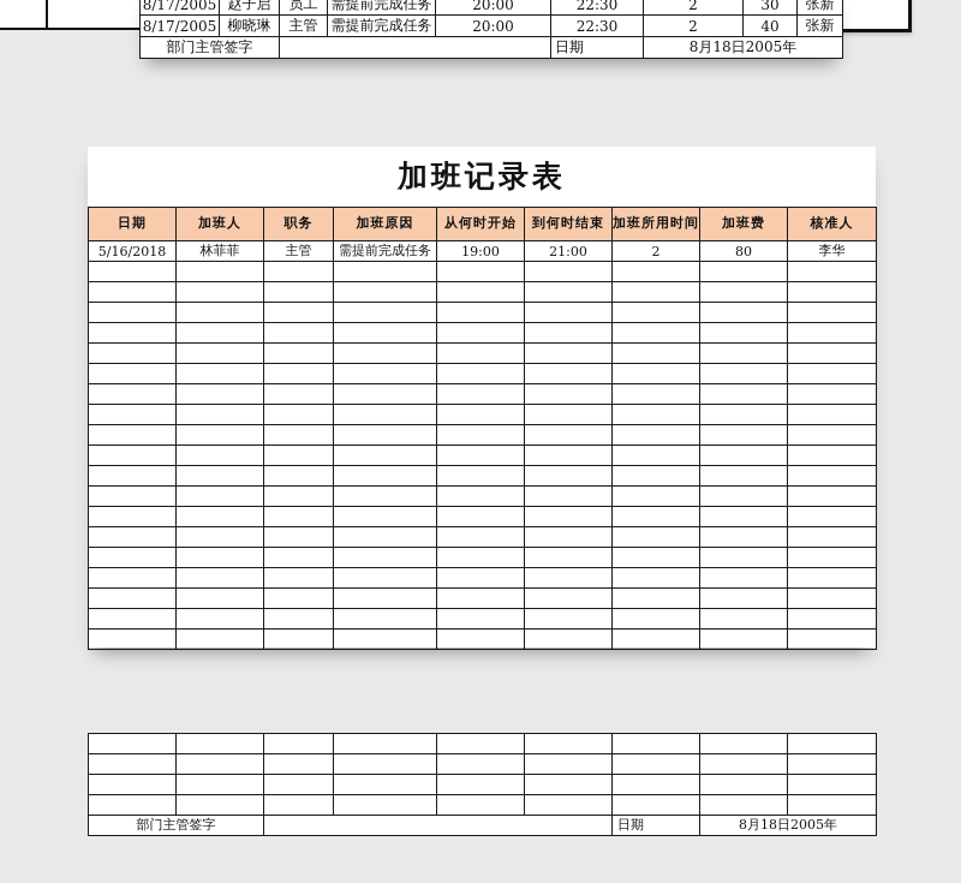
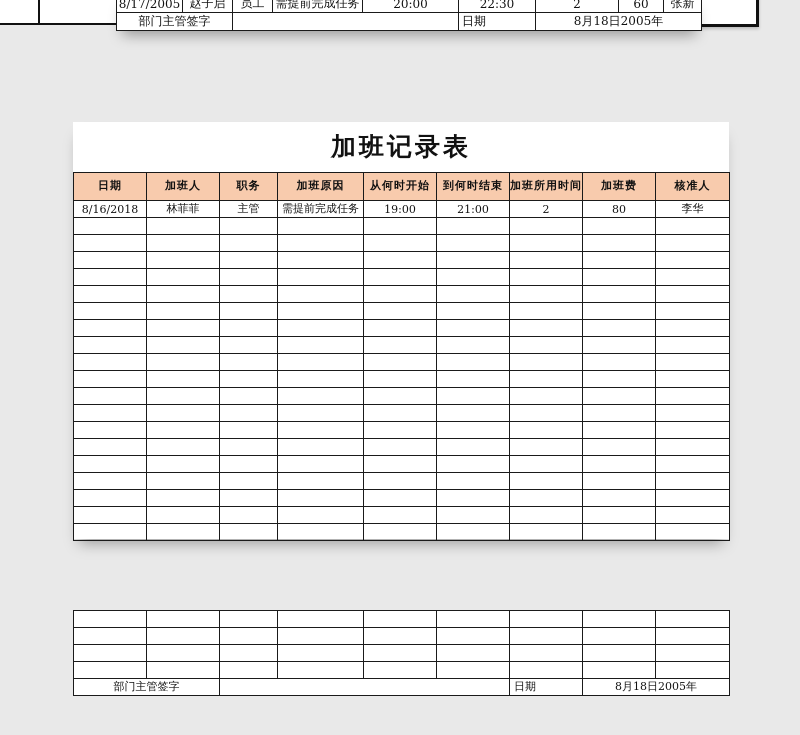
- 8/17/2005	赵子启	员工	需提前完成任务	20:00	22:30	2	30	张新
+ 8/17/2005	赵子启	员工	需提前完成任务	20:00	22:30	2	60	张新
- 8/17/2005	柳晓琳	主管	需提前完成任务	20:00	22:30	2	40	张新
  部门主管签字		日期	8月18日2005年
  加班记录表
  日期	加班人	职务	加班原因	从何时开始	到何时结束	加班所用时间	加班费	核准人
- 5/16/2018	林菲菲	主管	需提前完成任务	19:00	21:00	2	80	李华
+ 8/16/2018	林菲菲	主管	需提前完成任务	19:00	21:00	2	80	李华
  部门主管签字		日期	8月18日2005年
